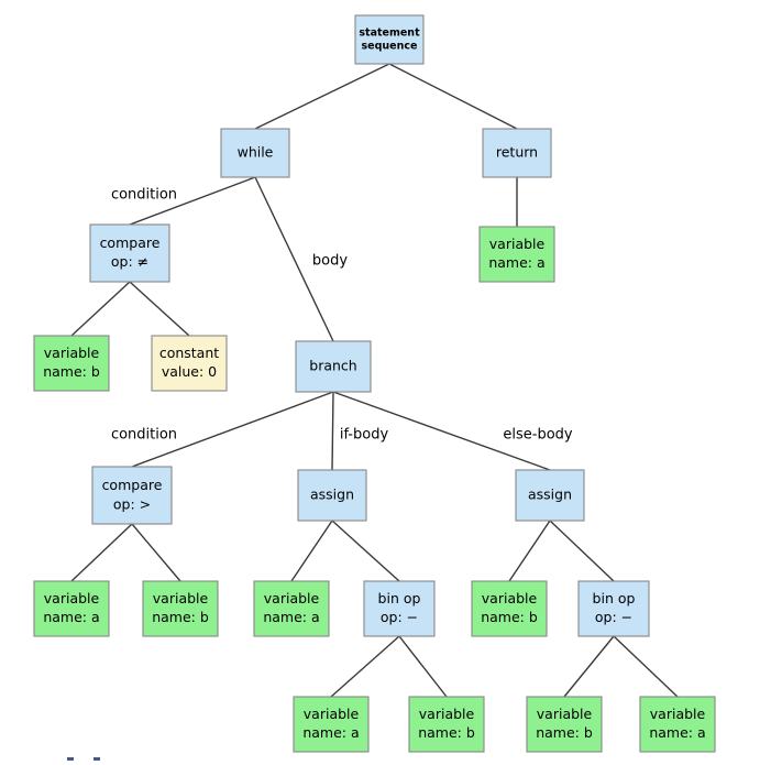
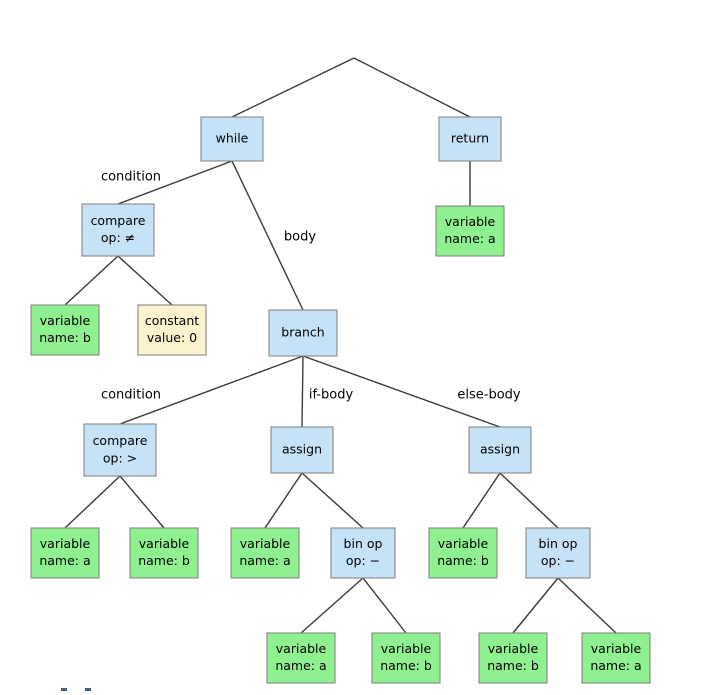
- statement
- sequence
  while
  return
  variable
  name: a
  compare
  op: ≠
  variable
  name: b
  constant
  value: 0
  branch
  compare
  op: >
  assign
  assign
  variable
  name: a
  variable
  name: b
  variable
  name: a
  bin op
  op: −
  variable
  name: b
  bin op
  op: −
  variable
  name: a
  variable
  name: b
  variable
  name: b
  variable
  name: a
  condition
  body
  condition
  if-body
  else-body
